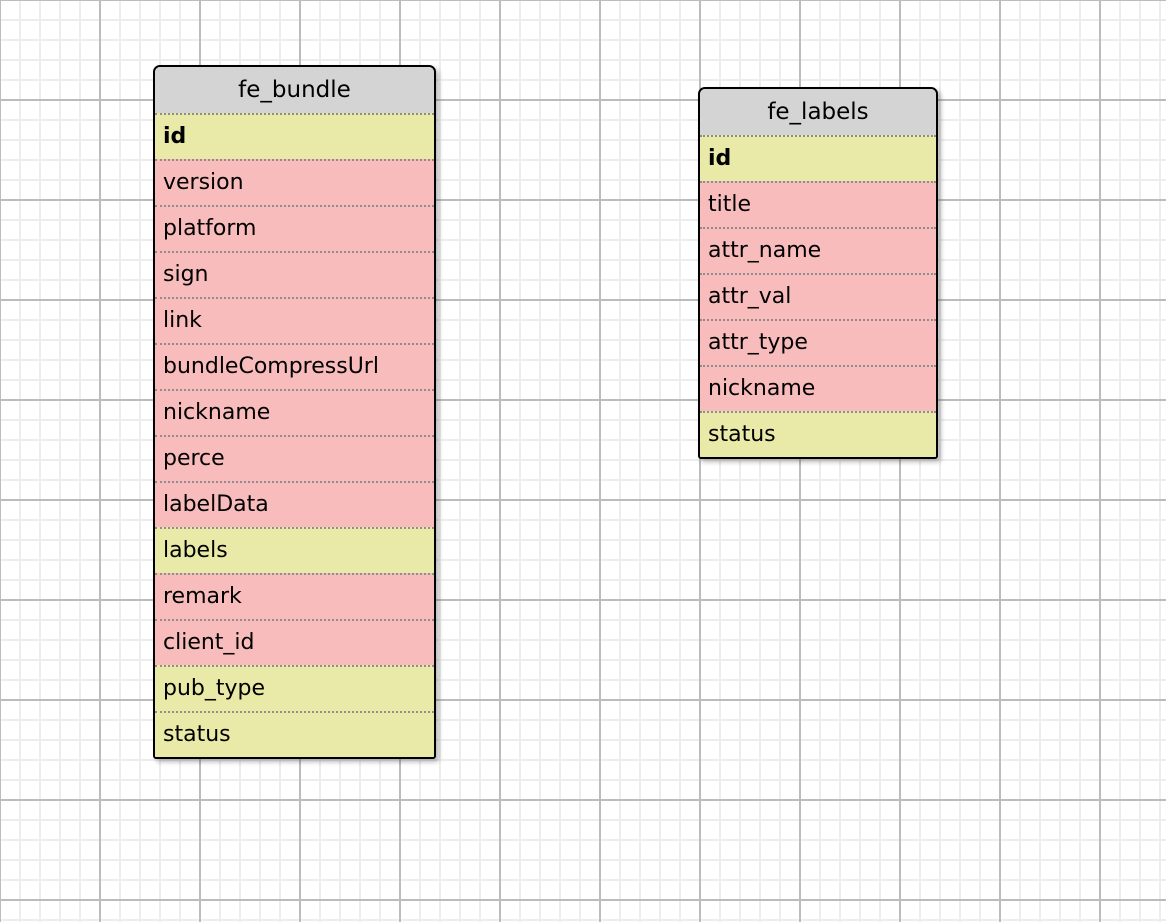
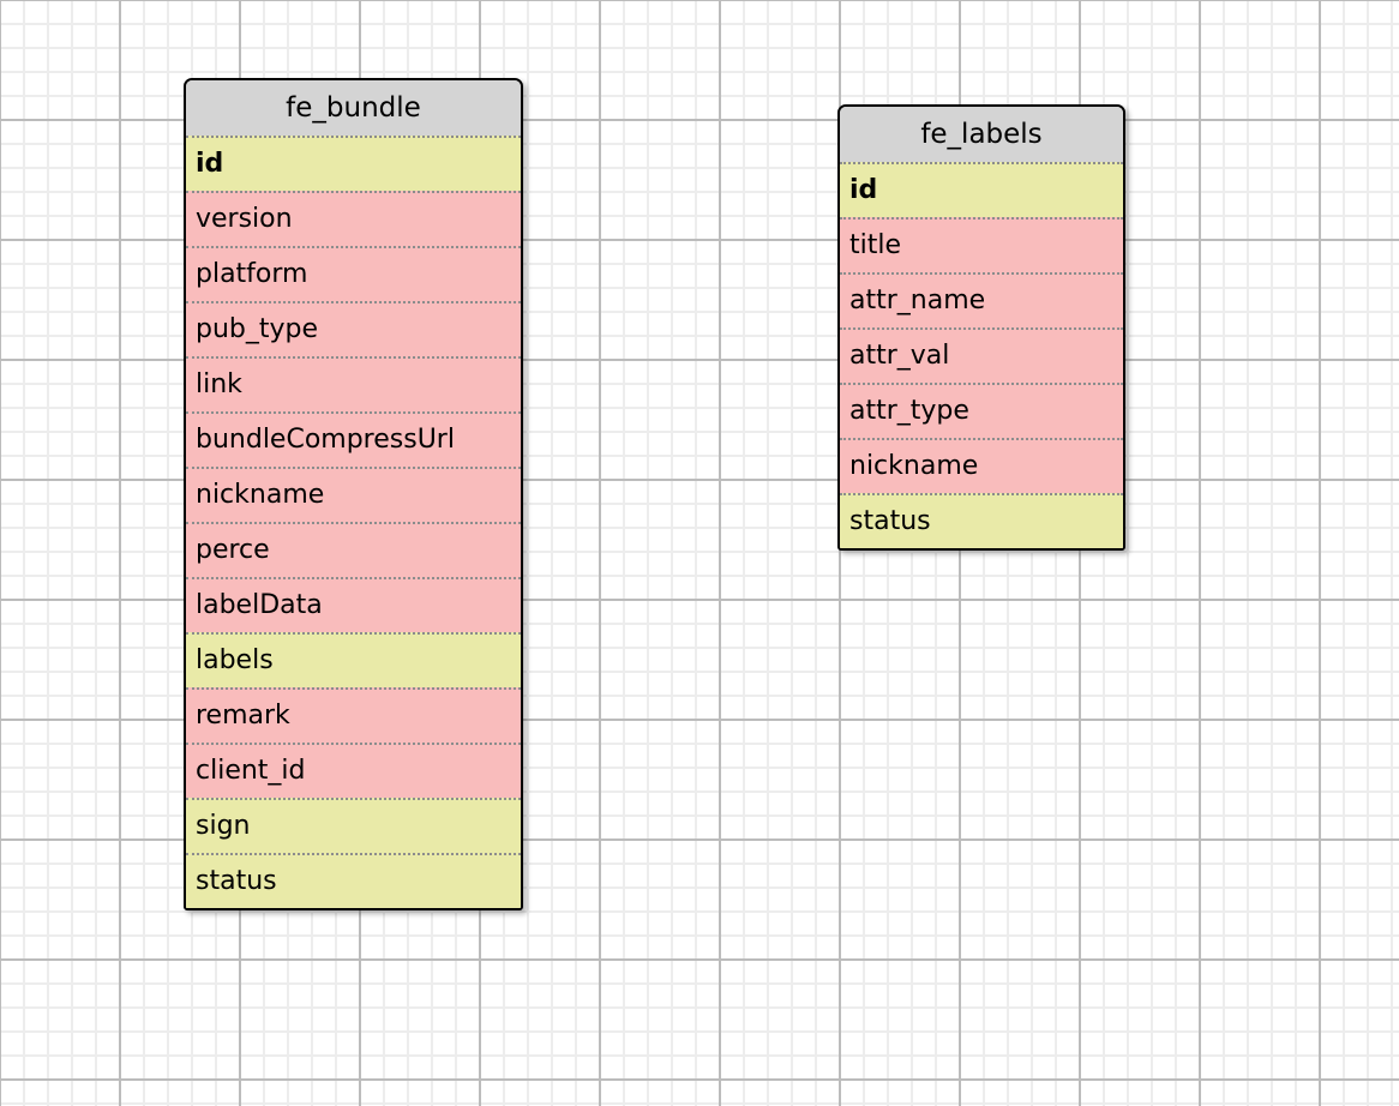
  fe_bundle
  id
  version
  platform
- sign
+ pub_type
  link
  bundleCompressUrl
  nickname
  perce
  labelData
  labels
  remark
  client_id
- pub_type
+ sign
  status
  fe_labels
  id
  title
  attr_name
  attr_val
  attr_type
  nickname
  status
